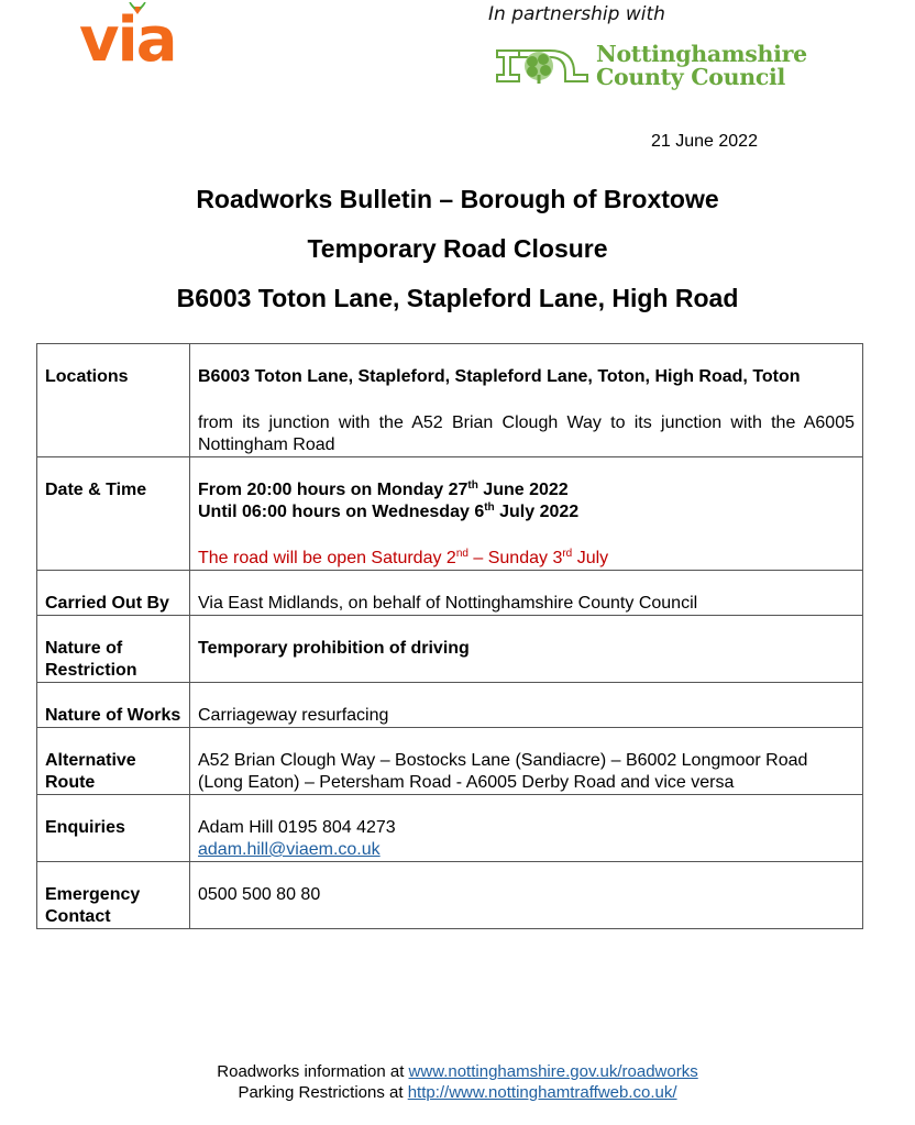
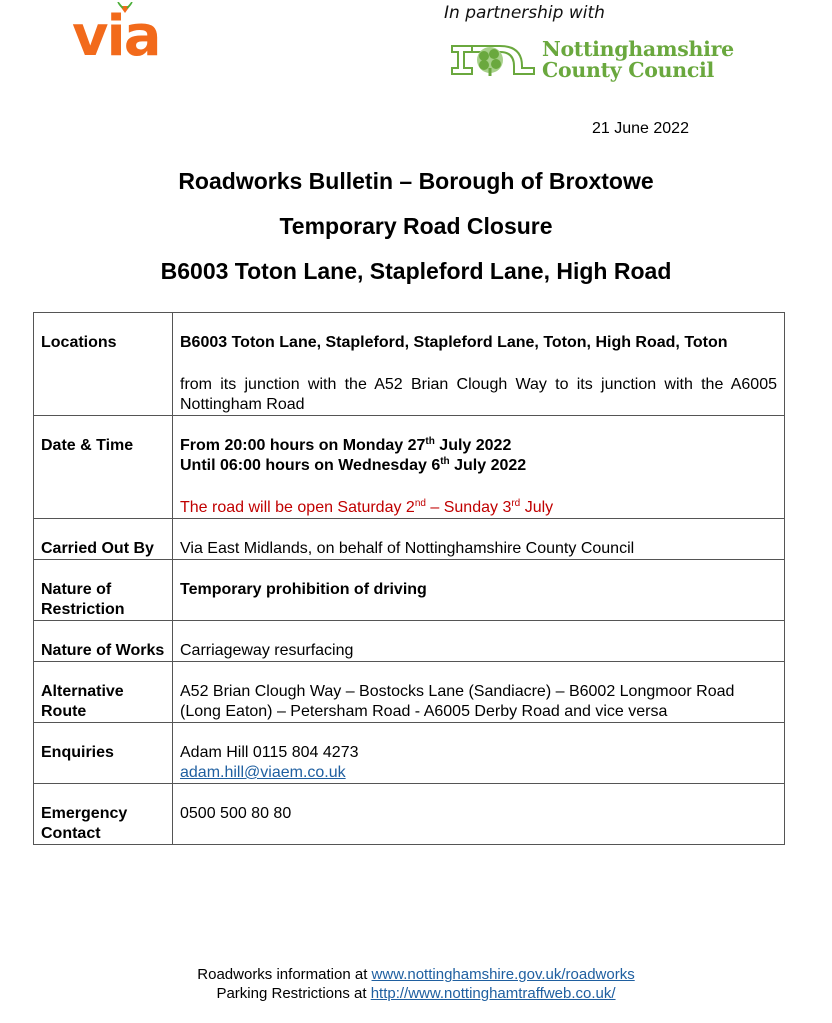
  via
  In partnership with
  Nottinghamshire
  County Council
  21 June 2022
  Roadworks Bulletin – Borough of Broxtowe
  Temporary Road Closure
  B6003 Toton Lane, Stapleford Lane, High Road
  Locations	B6003 Toton Lane, Stapleford, Stapleford Lane, Toton, High Road, Toton from its junction with the A52 Brian Clough Way to its junction with the A6005 Nottingham Road
- Date & Time	From 20:00 hours on Monday 27th June 2022 Until 06:00 hours on Wednesday 6th July 2022 The road will be open Saturday 2nd – Sunday 3rd July
+ Date & Time	From 20:00 hours on Monday 27th July 2022 Until 06:00 hours on Wednesday 6th July 2022 The road will be open Saturday 2nd – Sunday 3rd July
  Carried Out By	Via East Midlands, on behalf of Nottinghamshire County Council
  Nature of Restriction	Temporary prohibition of driving
  Nature of Works	Carriageway resurfacing
  Alternative Route	A52 Brian Clough Way – Bostocks Lane (Sandiacre) – B6002 Longmoor Road (Long Eaton) – Petersham Road - A6005 Derby Road and vice versa
- Enquiries	Adam Hill 0195 804 4273 adam.hill@viaem.co.uk
+ Enquiries	Adam Hill 0115 804 4273 adam.hill@viaem.co.uk
  Emergency Contact	0500 500 80 80
  Roadworks information at www.nottinghamshire.gov.uk/roadworks
  Parking Restrictions at http://www.nottinghamtraffweb.co.uk/
